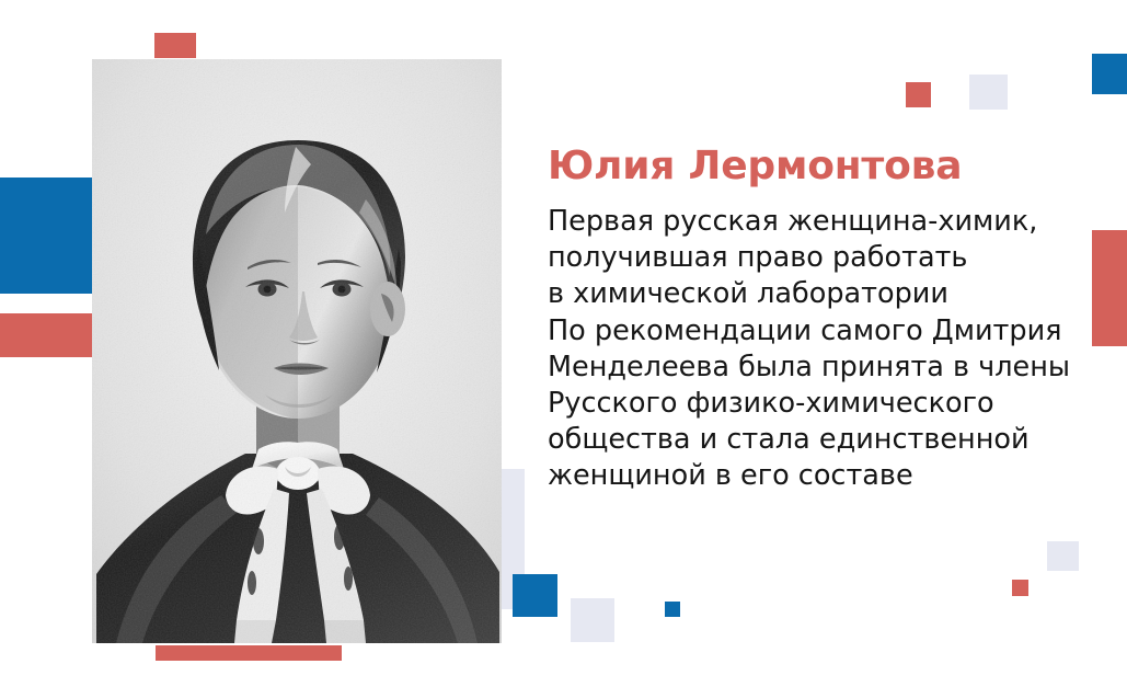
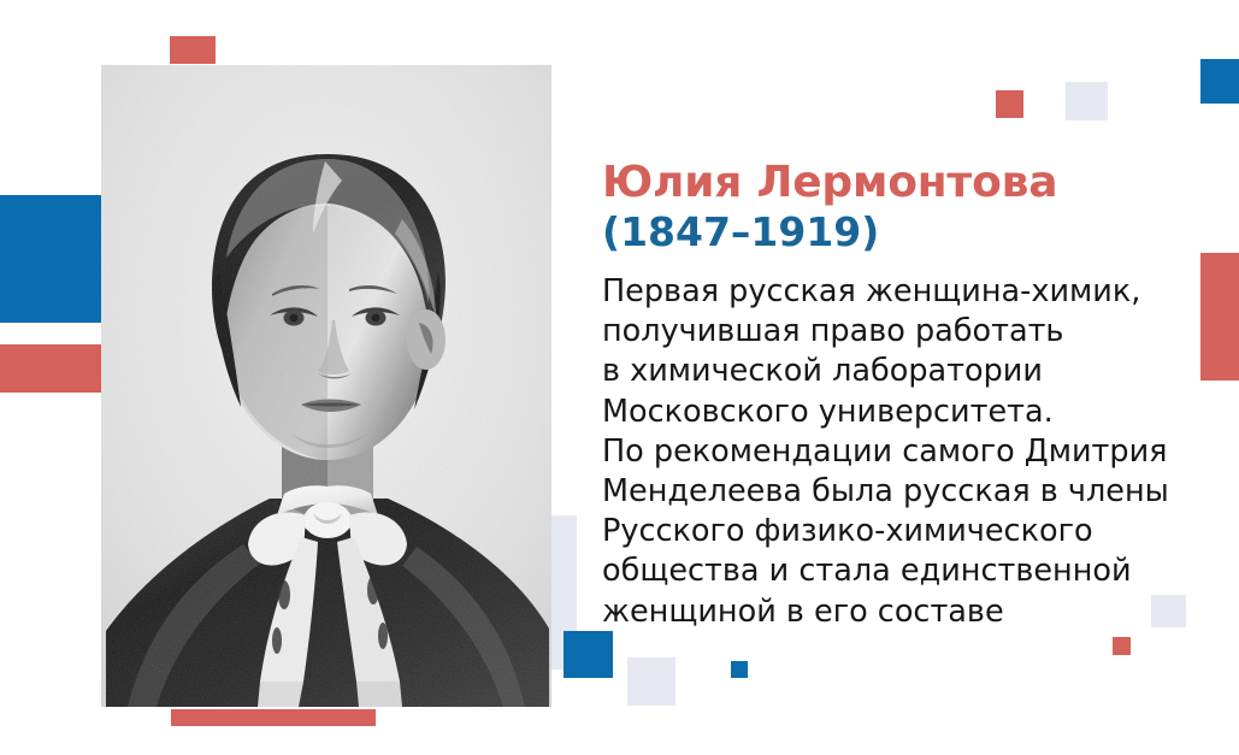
  Юлия Лермонтова
+ (1847–1919)
  Первая русская женщина-химик,
  получившая право работать
  в химической лаборатории
+ Московского университета.
  По рекомендации самого Дмитрия
- Менделеева была принята в члены
+ Менделеева была русская в члены
  Русского физико-химического
  общества и стала единственной
  женщиной в его составе
